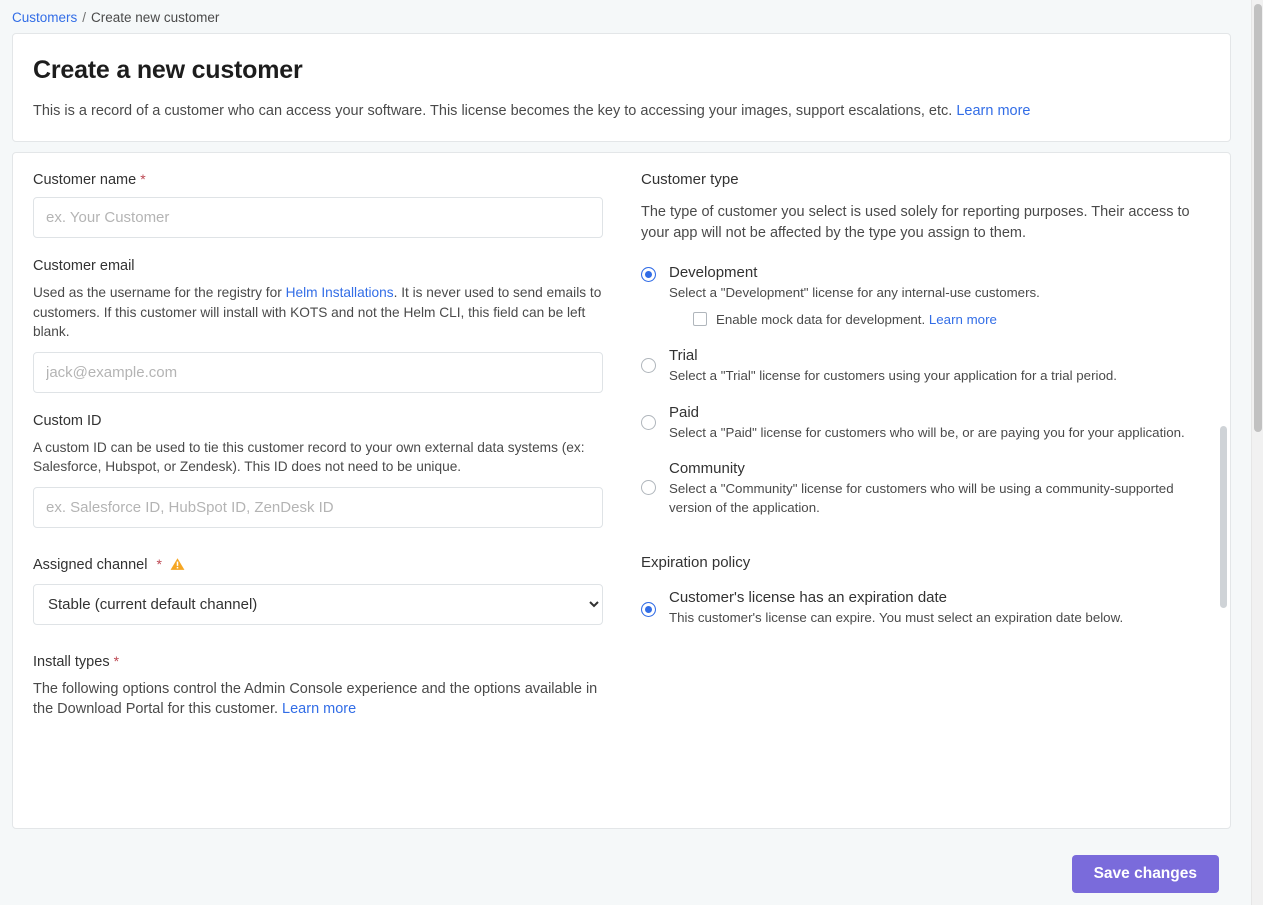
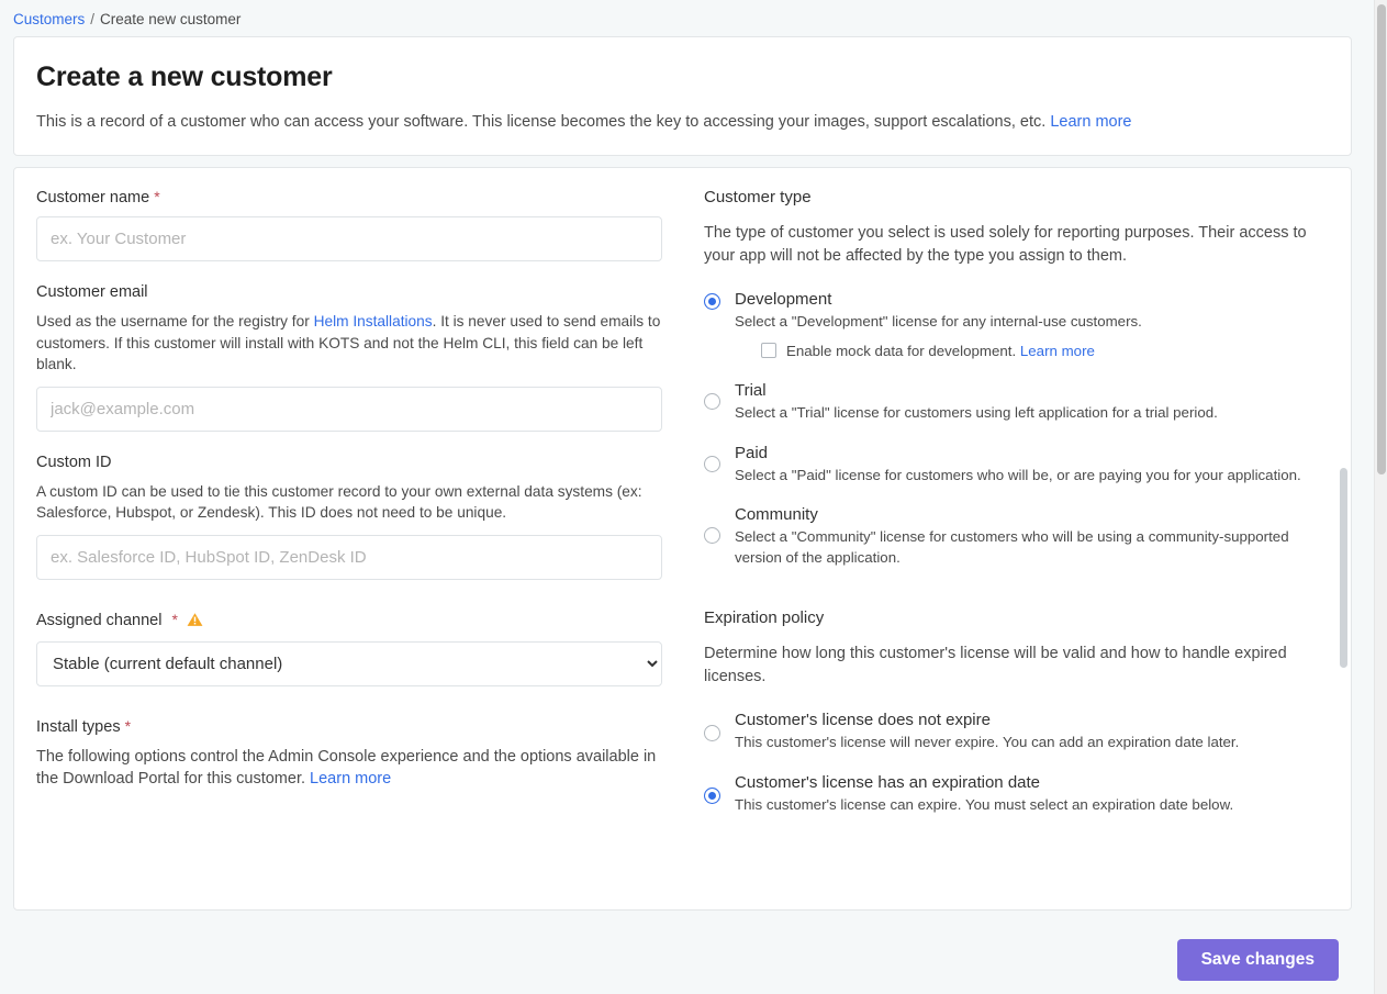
  Customers
  /
  Create new customer
  Create a new customer
  This is a record of a customer who can access your software. This license becomes the key to accessing your images, support escalations, etc. Learn more
  Customer name *
  ex. Your Customer
  Customer email
  Used as the username for the registry for Helm Installations. It is never used to send emails to customers. If this customer will install with KOTS and not the Helm CLI, this field can be left blank.
  jack@example.com
  Custom ID
  A custom ID can be used to tie this customer record to your own external data systems (ex: Salesforce, Hubspot, or Zendesk). This ID does not need to be unique.
  ex. Salesforce ID, HubSpot ID, ZenDesk ID
  Assigned channel *
  Stable (current default channel)
  Install types *
  The following options control the Admin Console experience and the options available in the Download Portal for this customer. Learn more
  Customer type
  The type of customer you select is used solely for reporting purposes. Their access to your app will not be affected by the type you assign to them.
  Development
  Select a "Development" license for any internal-use customers.
  Enable mock data for development. Learn more
  Trial
- Select a "Trial" license for customers using your application for a trial period.
+ Select a "Trial" license for customers using left application for a trial period.
  Paid
  Select a "Paid" license for customers who will be, or are paying you for your application.
  Community
  Select a "Community" license for customers who will be using a community-supported version of the application.
  Expiration policy
+ Determine how long this customer's license will be valid and how to handle expired licenses.
+ Customer's license does not expire
+ This customer's license will never expire. You can add an expiration date later.
  Customer's license has an expiration date
  This customer's license can expire. You must select an expiration date below.
  Save changes
